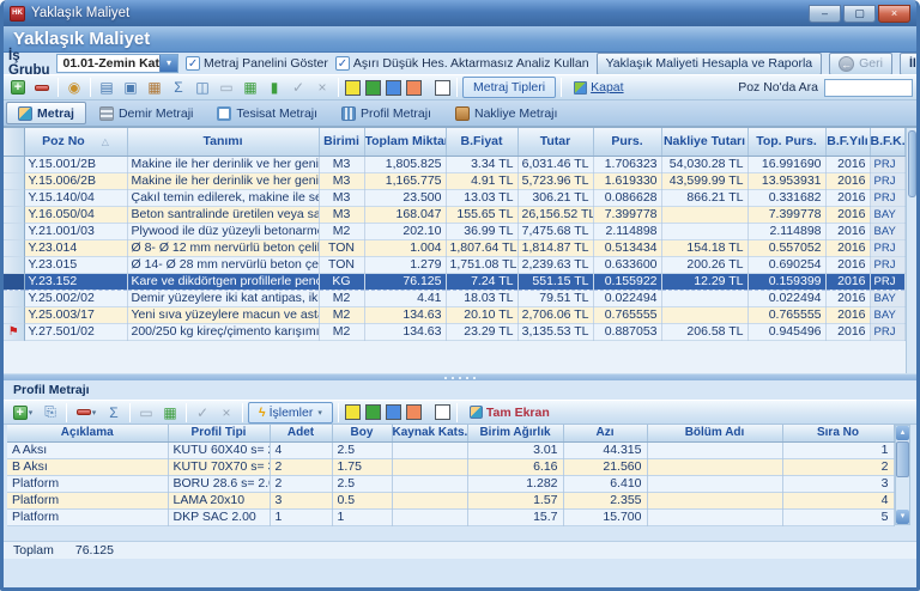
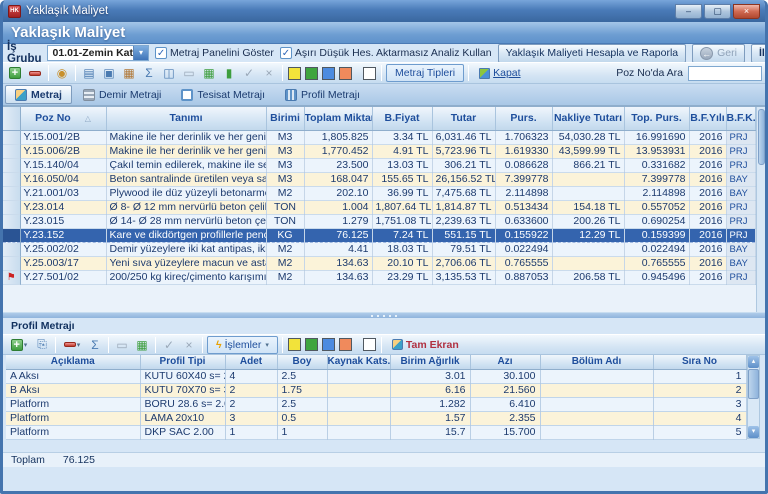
  Yaklaşık Maliyet
  –
  ▢
  ×
  Yaklaşık Maliyet
  İş Grubu
  01.01-Zemin Kat
  ▾
  ✓
  Metraj Panelini Göster
  ✓
  Aşırı Düşük Hes. Aktarmasız Analiz Kullan
  Yaklaşık Maliyeti Hesapla ve Raporla
  ←
  Geri
  +
  ◉
  ▤
  ▣
  ▦
  Σ
  ◫
  ▭
  ▦
  ▮
  ✓
  ×
  Metraj Tipleri
  Kapat
  Poz No'da Ara
  Metraj
  Demir Metraji
  Tesisat Metrajı
  Profil Metrajı
- Nakliye Metrajı
  	Poz No △	Tanımı	Birimi	Toplam Mikta	B.Fiyat	Tutar	Purs.	Nakliye Tutarı	Top. Purs.	B.F.Yılı	B.F.K.
  	Y.15.001/2B	Makine ile her derinlik ve her geni	M3	1,805.825	3.34 TL	6,031.46 TL	1.706323	54,030.28 TL	16.991690	2016	PRJ
- 	Y.15.006/2B	Makine ile her derinlik ve her geni	M3	1,165.775	4.91 TL	5,723.96 TL	1.619330	43,599.99 TL	13.953931	2016	PRJ
+ 	Y.15.006/2B	Makine ile her derinlik ve her geni	M3	1,770.452	4.91 TL	5,723.96 TL	1.619330	43,599.99 TL	13.953931	2016	PRJ
  	Y.15.140/04	Çakıl temin edilerek, makine ile s	M3	23.500	13.03 TL	306.21 TL	0.086628	866.21 TL	0.331682	2016	PRJ
  	Y.16.050/04	Beton santralinde üretilen veya sa	M3	168.047	155.65 TL	26,156.52 TL	7.399778		7.399778	2016	BAY
  	Y.21.001/03	Plywood ile düz yüzeyli betonarm	M2	202.10	36.99 TL	7,475.68 TL	2.114898		2.114898	2016	BAY
  	Y.23.014	Ø 8- Ø 12 mm nervürlü beton çeli	TON	1.004	1,807.64 TL	1,814.87 TL	0.513434	154.18 TL	0.557052	2016	PRJ
  	Y.23.015	Ø 14- Ø 28 mm nervürlü beton çe	TON	1.279	1,751.08 TL	2,239.63 TL	0.633600	200.26 TL	0.690254	2016	PRJ
  	Y.23.152	Kare ve dikdörtgen profillerle pen	KG	76.125	7.24 TL	551.15 TL	0.155922	12.29 TL	0.159399	2016	PRJ
  	Y.25.002/02	Demir yüzeylere iki kat antipas, ik	M2	4.41	18.03 TL	79.51 TL	0.022494		0.022494	2016	BAY
  	Y.25.003/17	Yeni sıva yüzeylere macun ve ast	M2	134.63	20.10 TL	2,706.06 TL	0.765555		0.765555	2016	BAY
  ⚑	Y.27.501/02	200/250 kg kireç/çimento karışımı	M2	134.63	23.29 TL	3,135.53 TL	0.887053	206.58 TL	0.945496	2016	PRJ
  Profil Metrajı
  +
  ⎘
  Σ
  ▭
  ▦
  ✓
  ×
  ϟ
  İşlemler
  Tam Ekran
  Açıklama	Profil Tipi	Adet	Boy	Kaynak Kats.	Birim Ağırlık	Azı	Bölüm Adı	Sıra No
- A Aksı	KUTU 60X40 s=	4	2.5		3.01	44.315		1
+ A Aksı	KUTU 60X40 s=	4	2.5		3.01	30.100		1
  B Aksı	KUTU 70X70 s=	2	1.75		6.16	21.560		2
  Platform	BORU 28.6 s= 2.	2	2.5		1.282	6.410		3
  Platform	LAMA 20x10	3	0.5		1.57	2.355		4
  Platform	DKP SAC 2.00	1	1		15.7	15.700		5
  Toplam
  76.125
